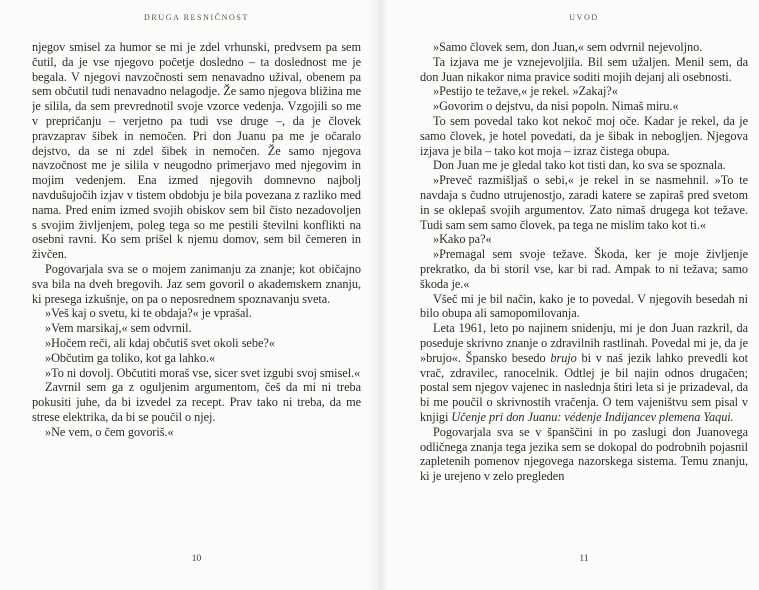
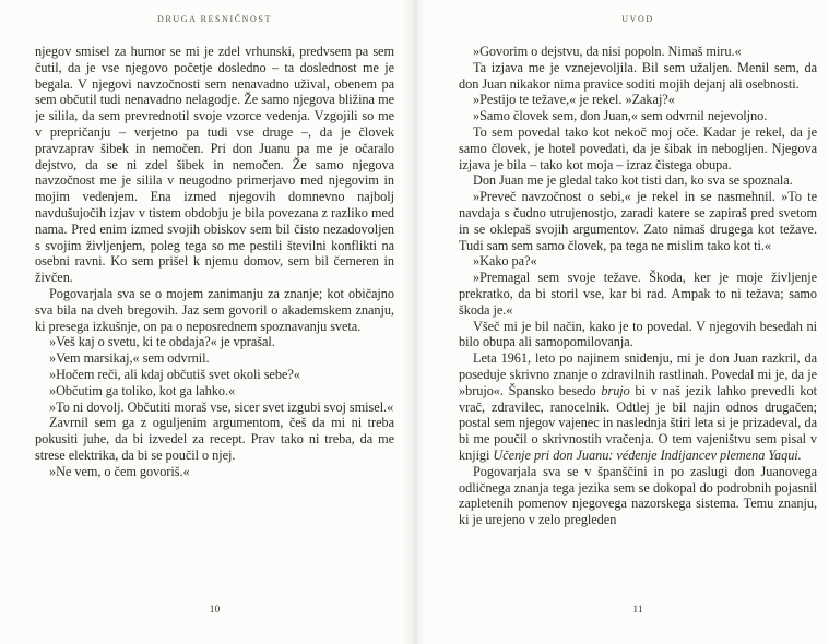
  DRUGA RESNIČNOST
  njegov smisel za humor se mi je zdel vrhunski, predvsem pa sem čutil, da je vse njegovo početje dosledno – ta doslednost me je begala. V njegovi navzočnosti sem nenavadno užival, obenem pa sem občutil tudi nenavadno nelagodje. Že samo njegova bližina me je silila, da sem prevrednotil svoje vzorce vedenja. Vzgojili so me v prepričanju – verjetno pa tudi vse druge –, da je človek pravzaprav šibek in nemočen. Pri don Juanu pa me je očaralo dejstvo, da se ni zdel šibek in nemočen. Že samo njegova navzočnost me je silila v neugodno primerjavo med njegovim in mojim vedenjem. Ena izmed njegovih domnevno najbolj navdušujočih izjav v tistem obdobju je bila povezana z razliko med nama. Pred enim izmed svojih obiskov sem bil čisto nezadovoljen s svojim življenjem, poleg tega so me pestili številni konflikti na osebni ravni. Ko sem prišel k njemu domov, sem bil čemeren in živčen.
  Pogovarjala sva se o mojem zanimanju za znanje; kot običajno sva bila na dveh bregovih. Jaz sem govoril o akademskem znanju, ki presega izkušnje, on pa o neposrednem spoznavanju sveta.
  »Veš kaj o svetu, ki te obdaja?« je vprašal.
  »Vem marsikaj,« sem odvrnil.
  »Hočem reči, ali kdaj občutiš svet okoli sebe?«
  »Občutim ga toliko, kot ga lahko.«
  »To ni dovolj. Občutiti moraš vse, sicer svet izgubi svoj smisel.«
  Zavrnil sem ga z oguljenim argumentom, češ da mi ni treba pokusiti juhe, da bi izvedel za recept. Prav tako ni treba, da me strese elektrika, da bi se poučil o njej.
  »Ne vem, o čem govoriš.«
  10
  UVOD
- »Samo človek sem, don Juan,« sem odvrnil nejevoljno.
+ »Govorim o dejstvu, da nisi popoln. Nimaš miru.«
  Ta izjava me je vznejevoljila. Bil sem užaljen. Menil sem, da don Juan nikakor nima pravice soditi mojih dejanj ali osebnosti.
  »Pestijo te težave,« je rekel. »Zakaj?«
- »Govorim o dejstvu, da nisi popoln. Nimaš miru.«
+ »Samo človek sem, don Juan,« sem odvrnil nejevoljno.
  To sem povedal tako kot nekoč moj oče. Kadar je rekel, da je samo človek, je hotel povedati, da je šibak in nebogljen. Njegova izjava je bila – tako kot moja – izraz čistega obupa.
  Don Juan me je gledal tako kot tisti dan, ko sva se spoznala.
- »Preveč razmišljaš o sebi,« je rekel in se nasmehnil. »To te navdaja s čudno utrujenostjo, zaradi katere se zapiraš pred svetom in se oklepaš svojih argumentov. Zato nimaš drugega kot težave. Tudi sam sem samo človek, pa tega ne mislim tako kot ti.«
+ »Preveč navzočnost o sebi,« je rekel in se nasmehnil. »To te navdaja s čudno utrujenostjo, zaradi katere se zapiraš pred svetom in se oklepaš svojih argumentov. Zato nimaš drugega kot težave. Tudi sam sem samo človek, pa tega ne mislim tako kot ti.«
  »Kako pa?«
  »Premagal sem svoje težave. Škoda, ker je moje življenje prekratko, da bi storil vse, kar bi rad. Ampak to ni težava; samo škoda je.«
  Všeč mi je bil način, kako je to povedal. V njegovih besedah ni bilo obupa ali samopomilovanja.
  Leta 1961, leto po najinem snidenju, mi je don Juan razkril, da poseduje skrivno znanje o zdravilnih rastlinah. Povedal mi je, da je »brujo«. Špansko besedo brujo bi v naš jezik lahko prevedli kot vrač, zdravilec, ranocelnik. Odtlej je bil najin odnos drugačen; postal sem njegov vajenec in naslednja štiri leta si je prizadeval, da bi me poučil o skrivnostih vračenja. O tem vajeništvu sem pisal v knjigi Učenje pri don Juanu: védenje Indijancev plemena Yaqui.
  Pogovarjala sva se v španščini in po zaslugi don Juanovega odličnega znanja tega jezika sem se dokopal do podrobnih pojasnil zapletenih pomenov njegovega nazorskega sistema. Temu znanju, ki je urejeno v zelo pregleden
  11
